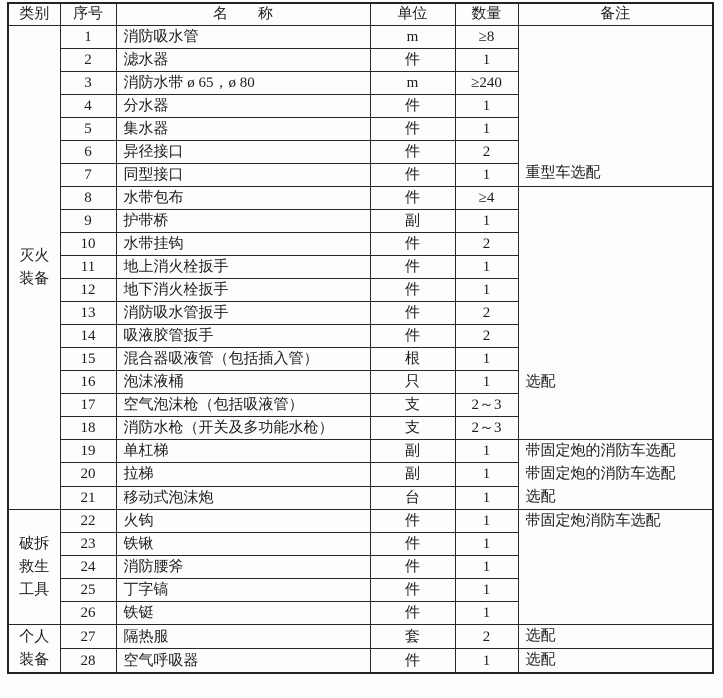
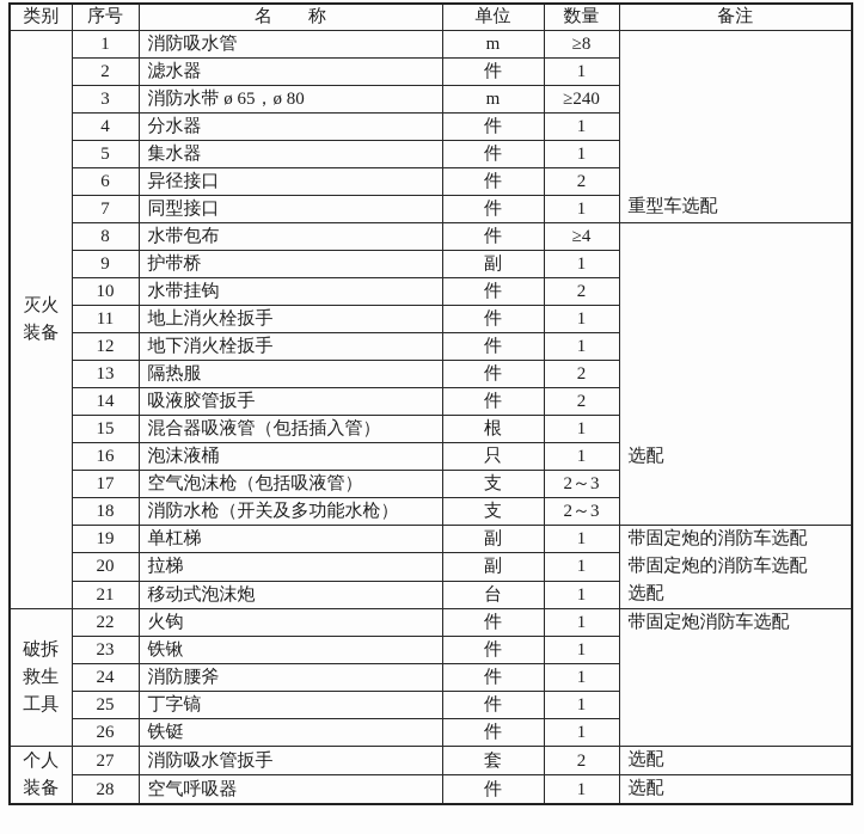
  类别	序号	名 称	单位	数量	备注
  灭火装备	1	消防吸水管	m	≥8	重型车选配
  2	滤水器	件	1
  3	消防水带 ø 65，ø 80	m	≥240
  4	分水器	件	1
  5	集水器	件	1
  6	异径接口	件	2
  7	同型接口	件	1
  8	水带包布	件	≥4	选配
  9	护带桥	副	1
  10	水带挂钩	件	2
  11	地上消火栓扳手	件	1
  12	地下消火栓扳手	件	1
- 13	消防吸水管扳手	件	2
+ 13	隔热服	件	2
  14	吸液胶管扳手	件	2
  15	混合器吸液管（包括插入管）	根	1
  16	泡沫液桶	只	1
  17	空气泡沫枪（包括吸液管）	支	2～3
  18	消防水枪（开关及多功能水枪）	支	2～3
  19	单杠梯	副	1	带固定炮的消防车选配带固定炮的消防车选配选配
  20	拉梯	副	1
  21	移动式泡沫炮	台	1
  破拆救生工具	22	火钩	件	1	带固定炮消防车选配
  23	铁锹	件	1
  24	消防腰斧	件	1
  25	丁字镐	件	1
  26	铁铤	件	1
- 个人装备	27	隔热服	套	2	选配
+ 个人装备	27	消防吸水管扳手	套	2	选配
  28	空气呼吸器	件	1	选配
